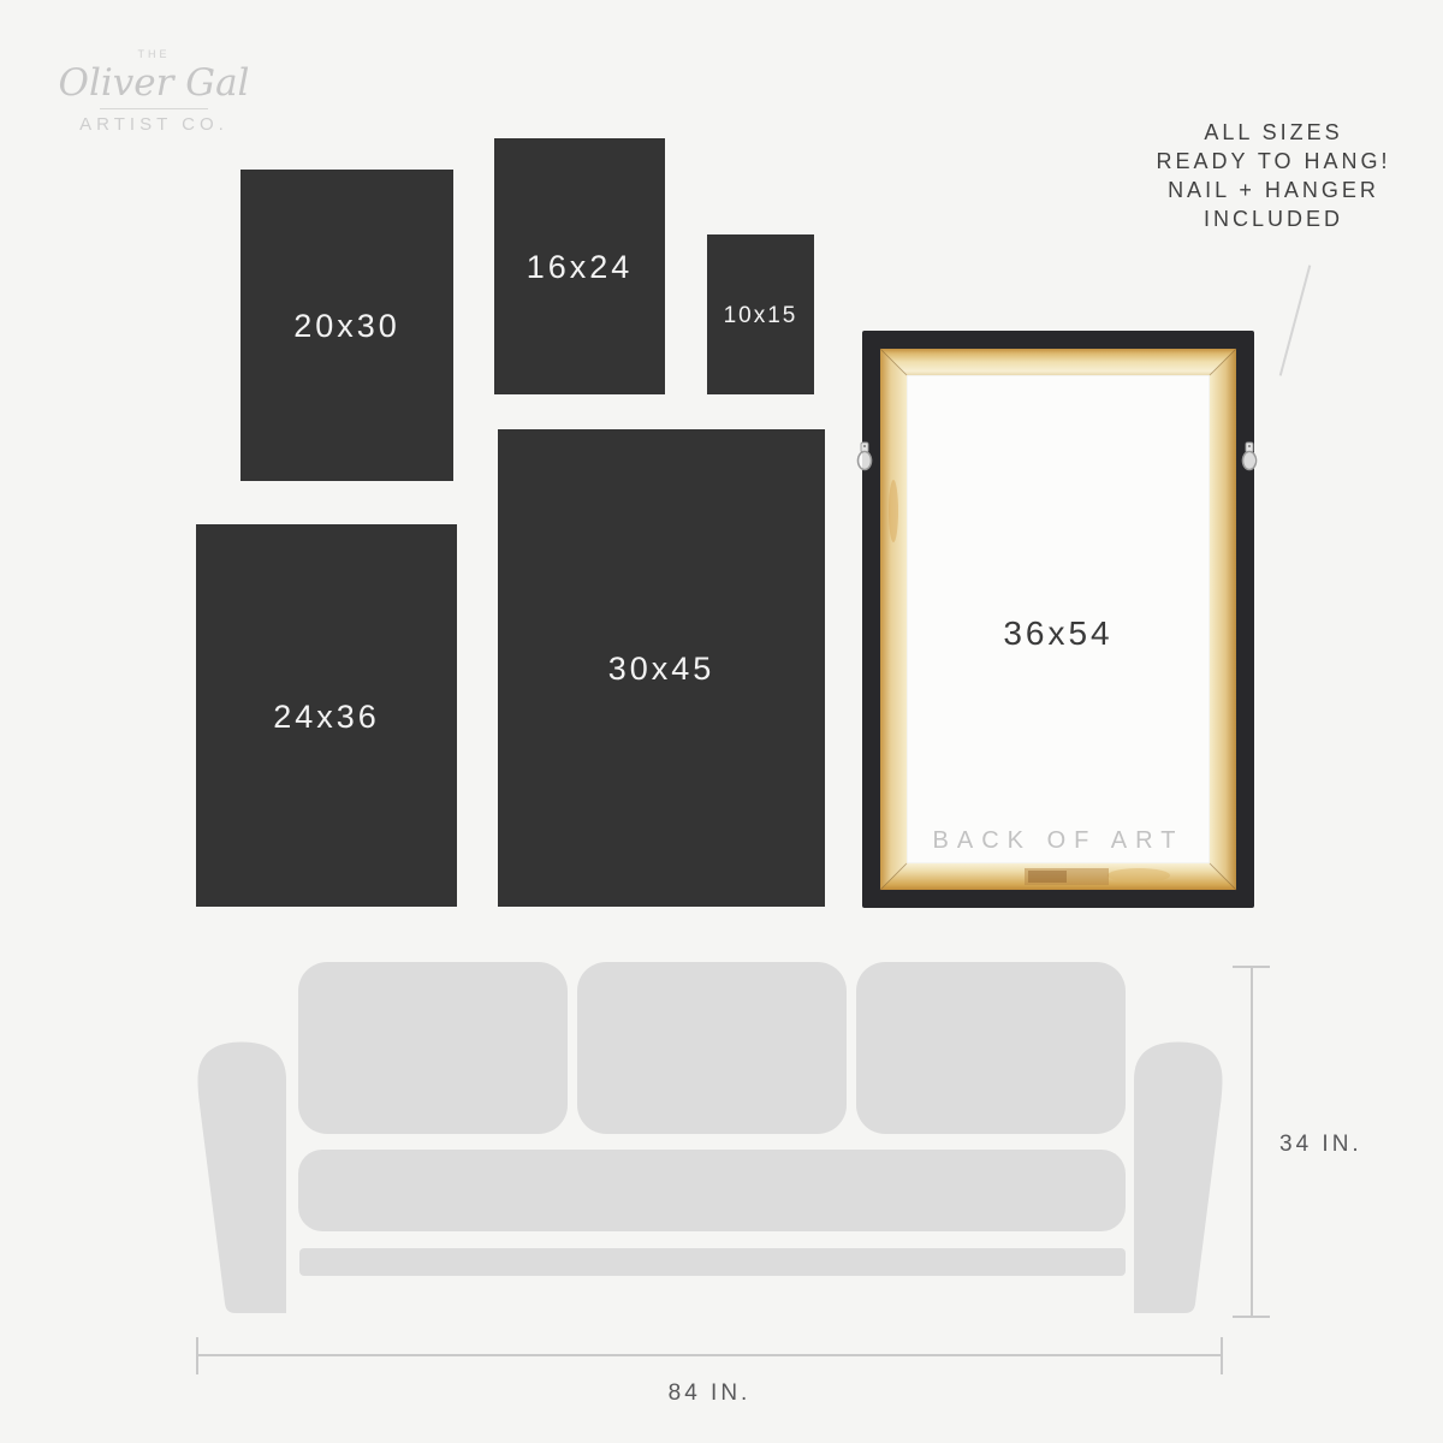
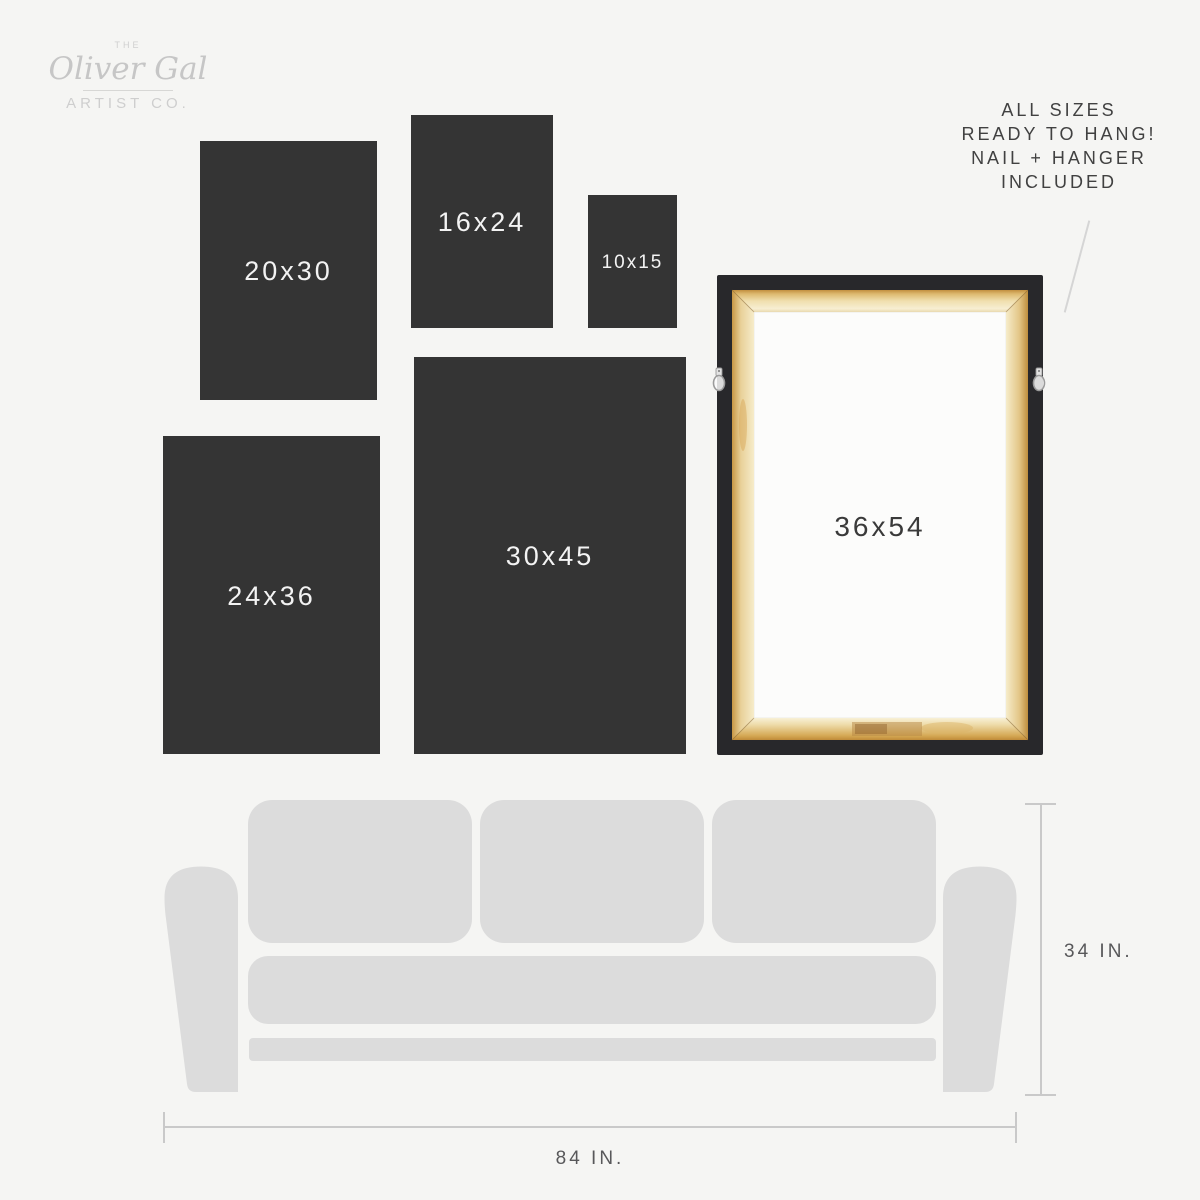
  THE
  Oliver Gal
  ARTIST CO.
  ALL SIZES
  READY TO HANG!
  NAIL + HANGER
  INCLUDED
  20x30
  16x24
  10x15
  24x36
  30x45
  36x54
- BACK OF ART
  34 IN.
  84 IN.
